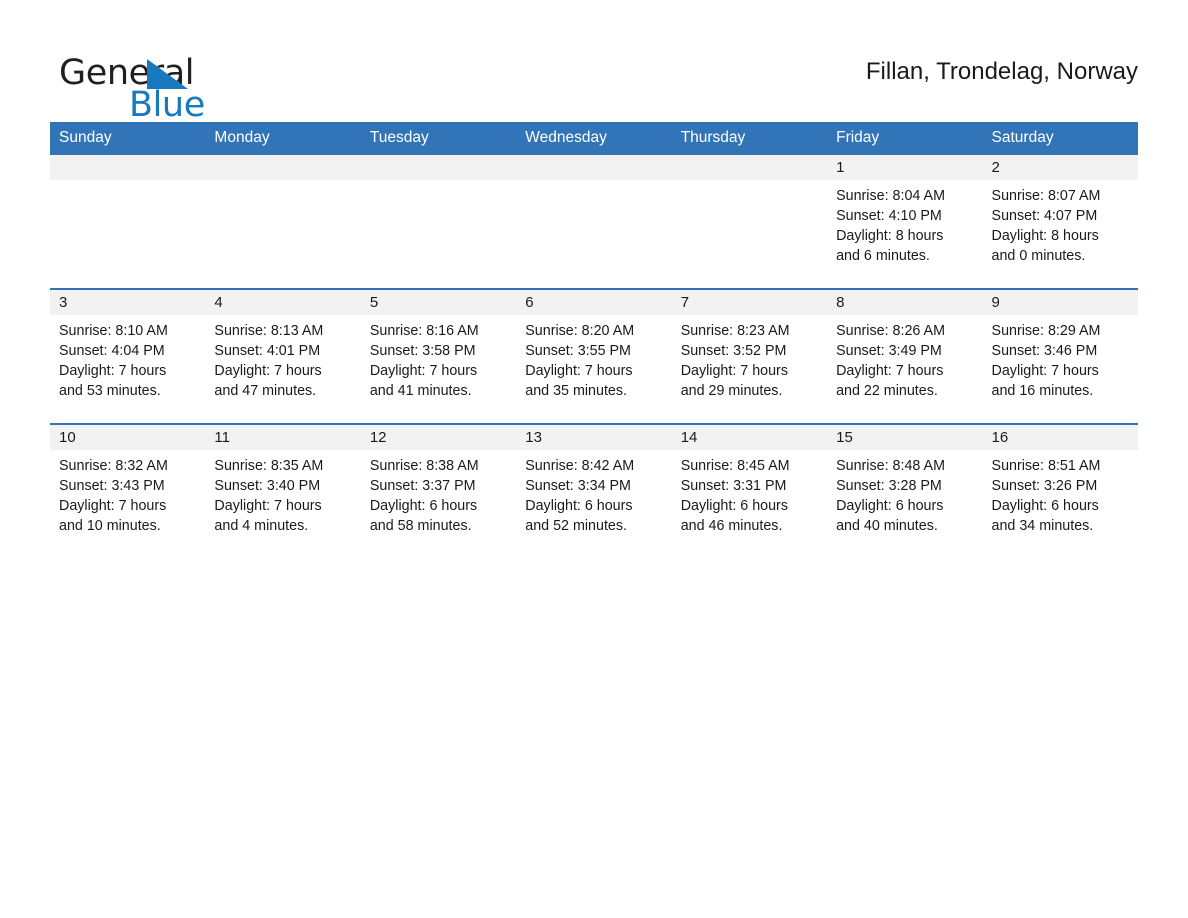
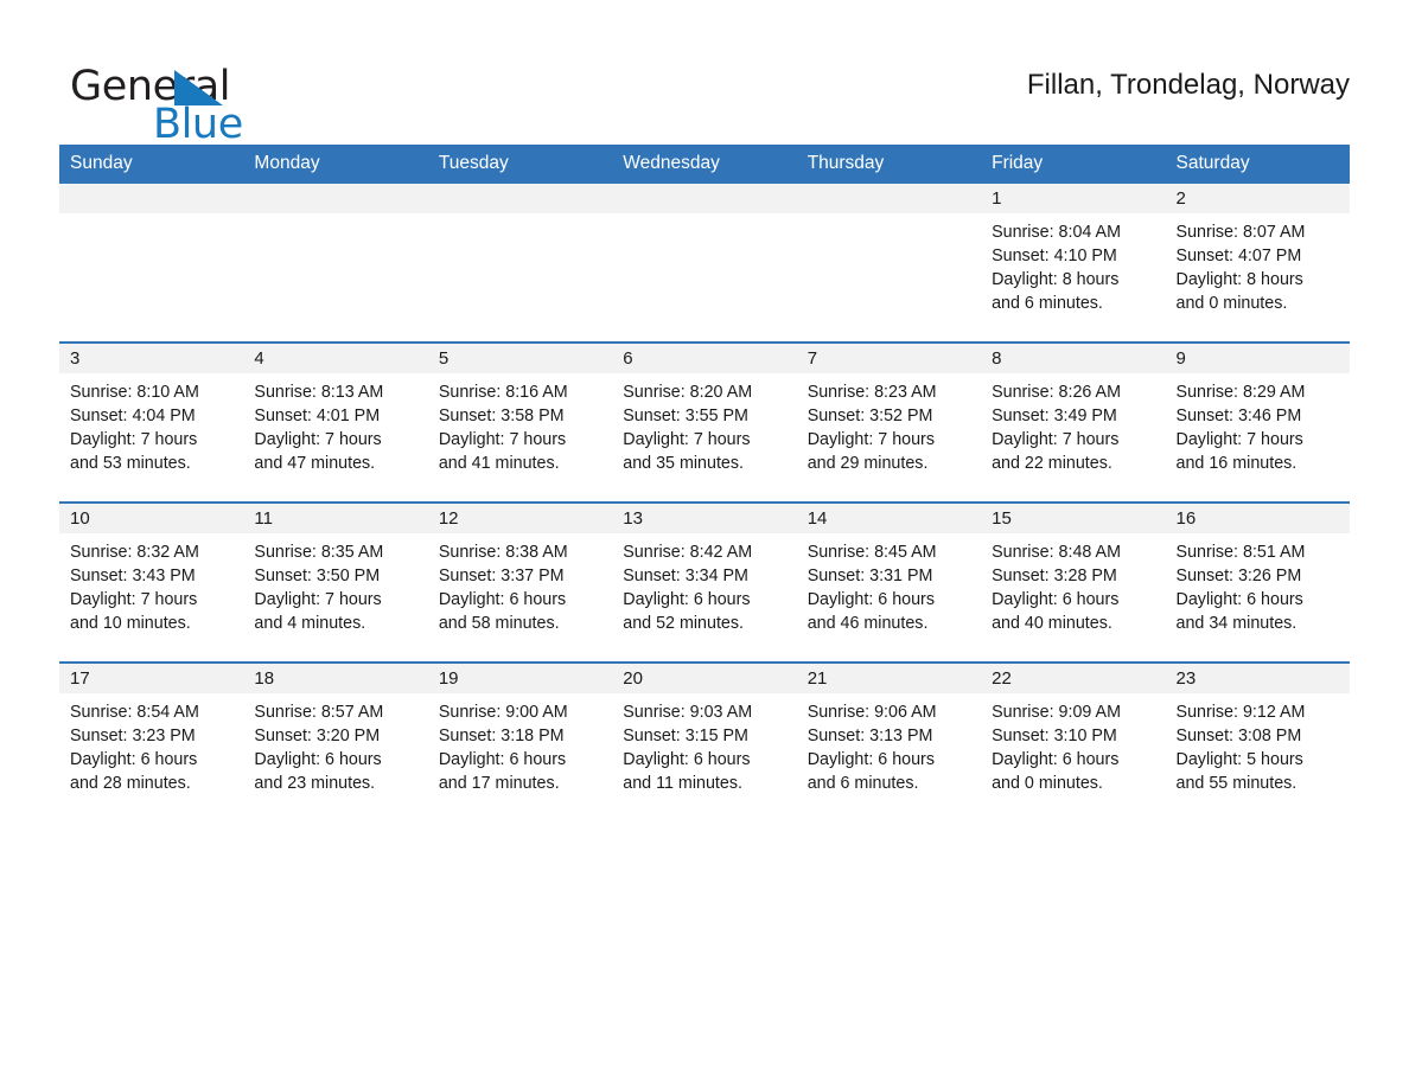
  Geneal
  Blue
  Fillan, Trondelag, Norway
  Sunday	Monday	Tuesday	Wednesday	Thursday	Friday	Saturday
  					1Sunrise: 8:04 AMSunset: 4:10 PMDaylight: 8 hoursand 6 minutes.	2Sunrise: 8:07 AMSunset: 4:07 PMDaylight: 8 hoursand 0 minutes.
  3Sunrise: 8:10 AMSunset: 4:04 PMDaylight: 7 hoursand 53 minutes.	4Sunrise: 8:13 AMSunset: 4:01 PMDaylight: 7 hoursand 47 minutes.	5Sunrise: 8:16 AMSunset: 3:58 PMDaylight: 7 hoursand 41 minutes.	6Sunrise: 8:20 AMSunset: 3:55 PMDaylight: 7 hoursand 35 minutes.	7Sunrise: 8:23 AMSunset: 3:52 PMDaylight: 7 hoursand 29 minutes.	8Sunrise: 8:26 AMSunset: 3:49 PMDaylight: 7 hoursand 22 minutes.	9Sunrise: 8:29 AMSunset: 3:46 PMDaylight: 7 hoursand 16 minutes.
- 10Sunrise: 8:32 AMSunset: 3:43 PMDaylight: 7 hoursand 10 minutes.	11Sunrise: 8:35 AMSunset: 3:40 PMDaylight: 7 hoursand 4 minutes.	12Sunrise: 8:38 AMSunset: 3:37 PMDaylight: 6 hoursand 58 minutes.	13Sunrise: 8:42 AMSunset: 3:34 PMDaylight: 6 hoursand 52 minutes.	14Sunrise: 8:45 AMSunset: 3:31 PMDaylight: 6 hoursand 46 minutes.	15Sunrise: 8:48 AMSunset: 3:28 PMDaylight: 6 hoursand 40 minutes.	16Sunrise: 8:51 AMSunset: 3:26 PMDaylight: 6 hoursand 34 minutes.
+ 10Sunrise: 8:32 AMSunset: 3:43 PMDaylight: 7 hoursand 10 minutes.	11Sunrise: 8:35 AMSunset: 3:50 PMDaylight: 7 hoursand 4 minutes.	12Sunrise: 8:38 AMSunset: 3:37 PMDaylight: 6 hoursand 58 minutes.	13Sunrise: 8:42 AMSunset: 3:34 PMDaylight: 6 hoursand 52 minutes.	14Sunrise: 8:45 AMSunset: 3:31 PMDaylight: 6 hoursand 46 minutes.	15Sunrise: 8:48 AMSunset: 3:28 PMDaylight: 6 hoursand 40 minutes.	16Sunrise: 8:51 AMSunset: 3:26 PMDaylight: 6 hoursand 34 minutes.
+ 17Sunrise: 8:54 AMSunset: 3:23 PMDaylight: 6 hoursand 28 minutes.	18Sunrise: 8:57 AMSunset: 3:20 PMDaylight: 6 hoursand 23 minutes.	19Sunrise: 9:00 AMSunset: 3:18 PMDaylight: 6 hoursand 17 minutes.	20Sunrise: 9:03 AMSunset: 3:15 PMDaylight: 6 hoursand 11 minutes.	21Sunrise: 9:06 AMSunset: 3:13 PMDaylight: 6 hoursand 6 minutes.	22Sunrise: 9:09 AMSunset: 3:10 PMDaylight: 6 hoursand 0 minutes.	23Sunrise: 9:12 AMSunset: 3:08 PMDaylight: 5 hoursand 55 minutes.
